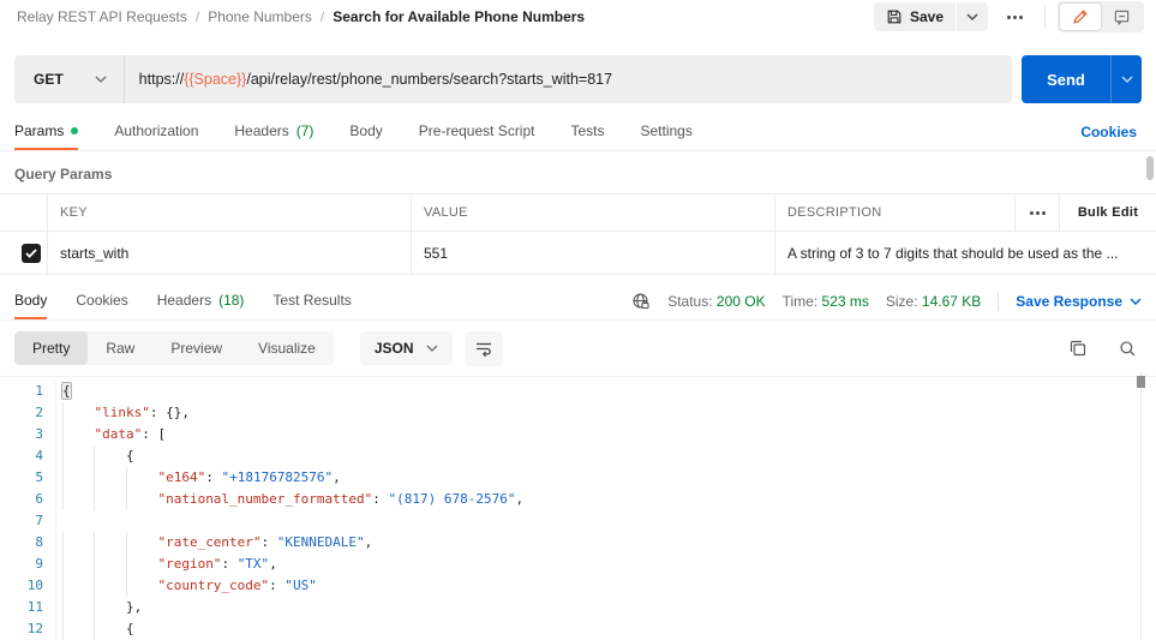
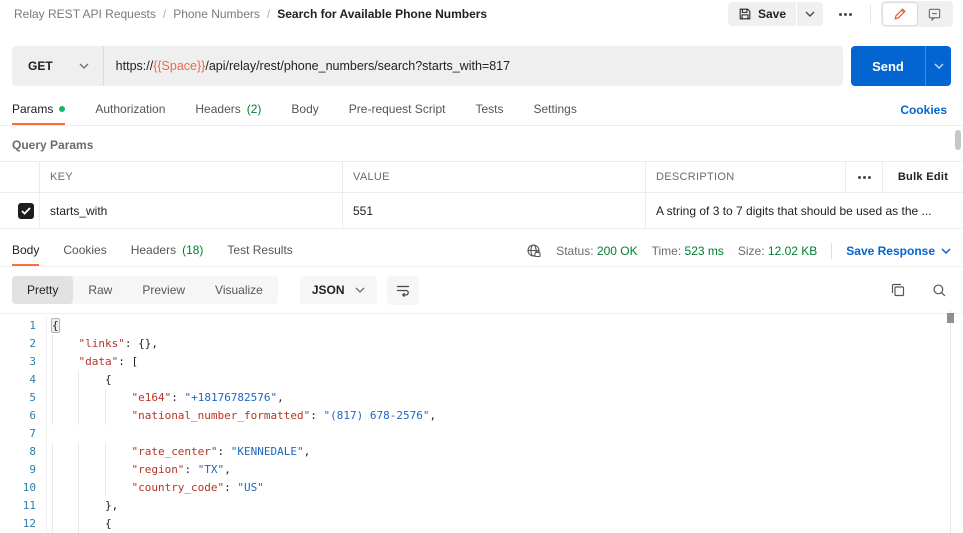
  Relay REST API Requests
  /
  Phone Numbers
  /
  Search for Available Phone Numbers
  Save
  GET
  https://{{Space}}/api/relay/rest/phone_numbers/search?starts_with=817
  Send
  Params
  Authorization
  Headers
- (7)
+ (2)
  Body
  Pre-request Script
  Tests
  Settings
  Cookies
  Query Params
  KEY
  VALUE
  DESCRIPTION
  Bulk Edit
  starts_with
  551
  A string of 3 to 7 digits that should be used as the ...
  Body
  Cookies
  Headers
  (18)
  Test Results
  Status: 200 OK
  Time: 523 ms
- Size: 14.67 KB
+ Size: 12.02 KB
  Save Response
  Pretty
  Raw
  Preview
  Visualize
  JSON
  1
  {
  2
  "links": {},
  3
  "data": [
  4
  {
  5
  "e164": "+18176782576",
  6
  "national_number_formatted": "(817) 678-2576",
  7
  8
  "rate_center": "KENNEDALE",
  9
  "region": "TX",
  10
  "country_code": "US"
  11
  },
  12
  {
